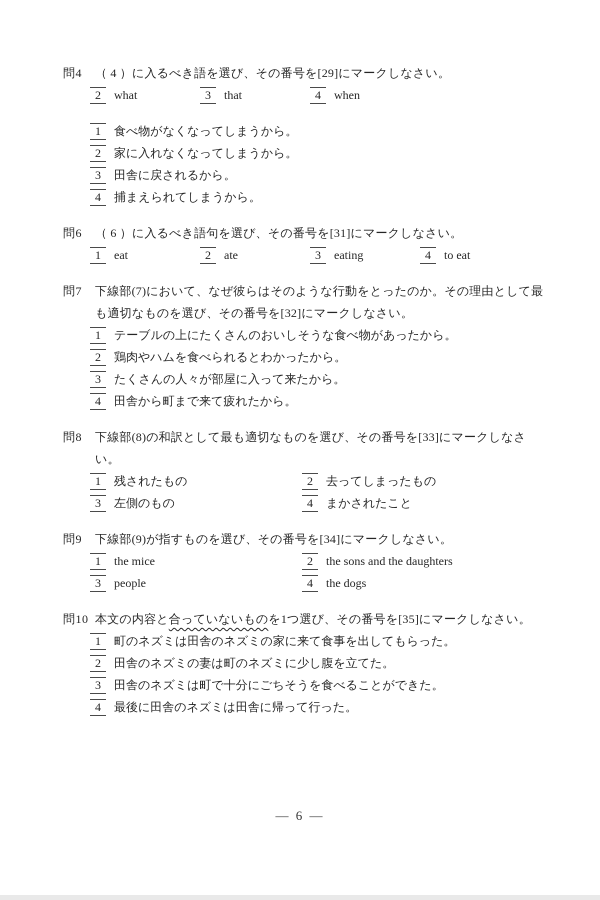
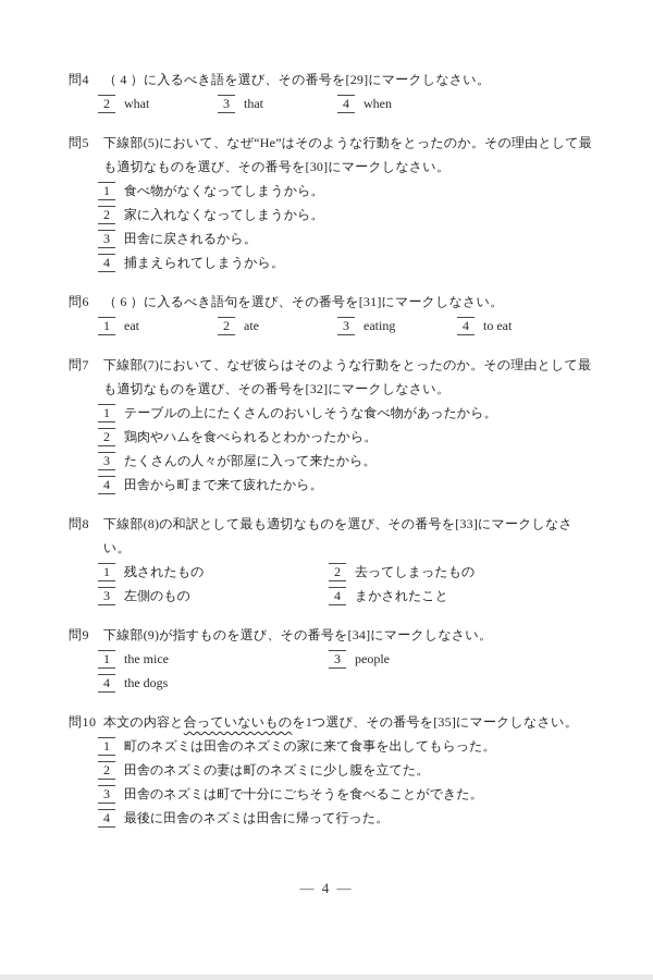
  問4
  （ 4 ）に入るべき語を選び、その番号を[29]にマークしなさい。
  2 what
  3 that
  4 when
+ 問5
+ 下線部(5)において、なぜ“He”はそのような行動をとったのか。その理由として最も適切なものを選び、その番号を[30]にマークしなさい。
  1 食べ物がなくなってしまうから。
  2 家に入れなくなってしまうから。
  3 田舎に戻されるから。
  4 捕まえられてしまうから。
  問6
  （ 6 ）に入るべき語句を選び、その番号を[31]にマークしなさい。
  1 eat
  2 ate
  3 eating
  4 to eat
  問7
  下線部(7)において、なぜ彼らはそのような行動をとったのか。その理由として最も適切なものを選び、その番号を[32]にマークしなさい。
  1 テーブルの上にたくさんのおいしそうな食べ物があったから。
  2 鶏肉やハムを食べられるとわかったから。
  3 たくさんの人々が部屋に入って来たから。
  4 田舎から町まで来て疲れたから。
  問8
  下線部(8)の和訳として最も適切なものを選び、その番号を[33]にマークしなさい。
  1 残されたもの
  2 去ってしまったもの
  3 左側のもの
  4 まかされたこと
  問9
  下線部(9)が指すものを選び、その番号を[34]にマークしなさい。
  1 the mice
- 2 the sons and the daughters
  3 people
  4 the dogs
  問10
  本文の内容と合っていないものを1つ選び、その番号を[35]にマークしなさい。
  1 町のネズミは田舎のネズミの家に来て食事を出してもらった。
  2 田舎のネズミの妻は町のネズミに少し腹を立てた。
  3 田舎のネズミは町で十分にごちそうを食べることができた。
  4 最後に田舎のネズミは田舎に帰って行った。
- — 6 —
+ — 4 —
